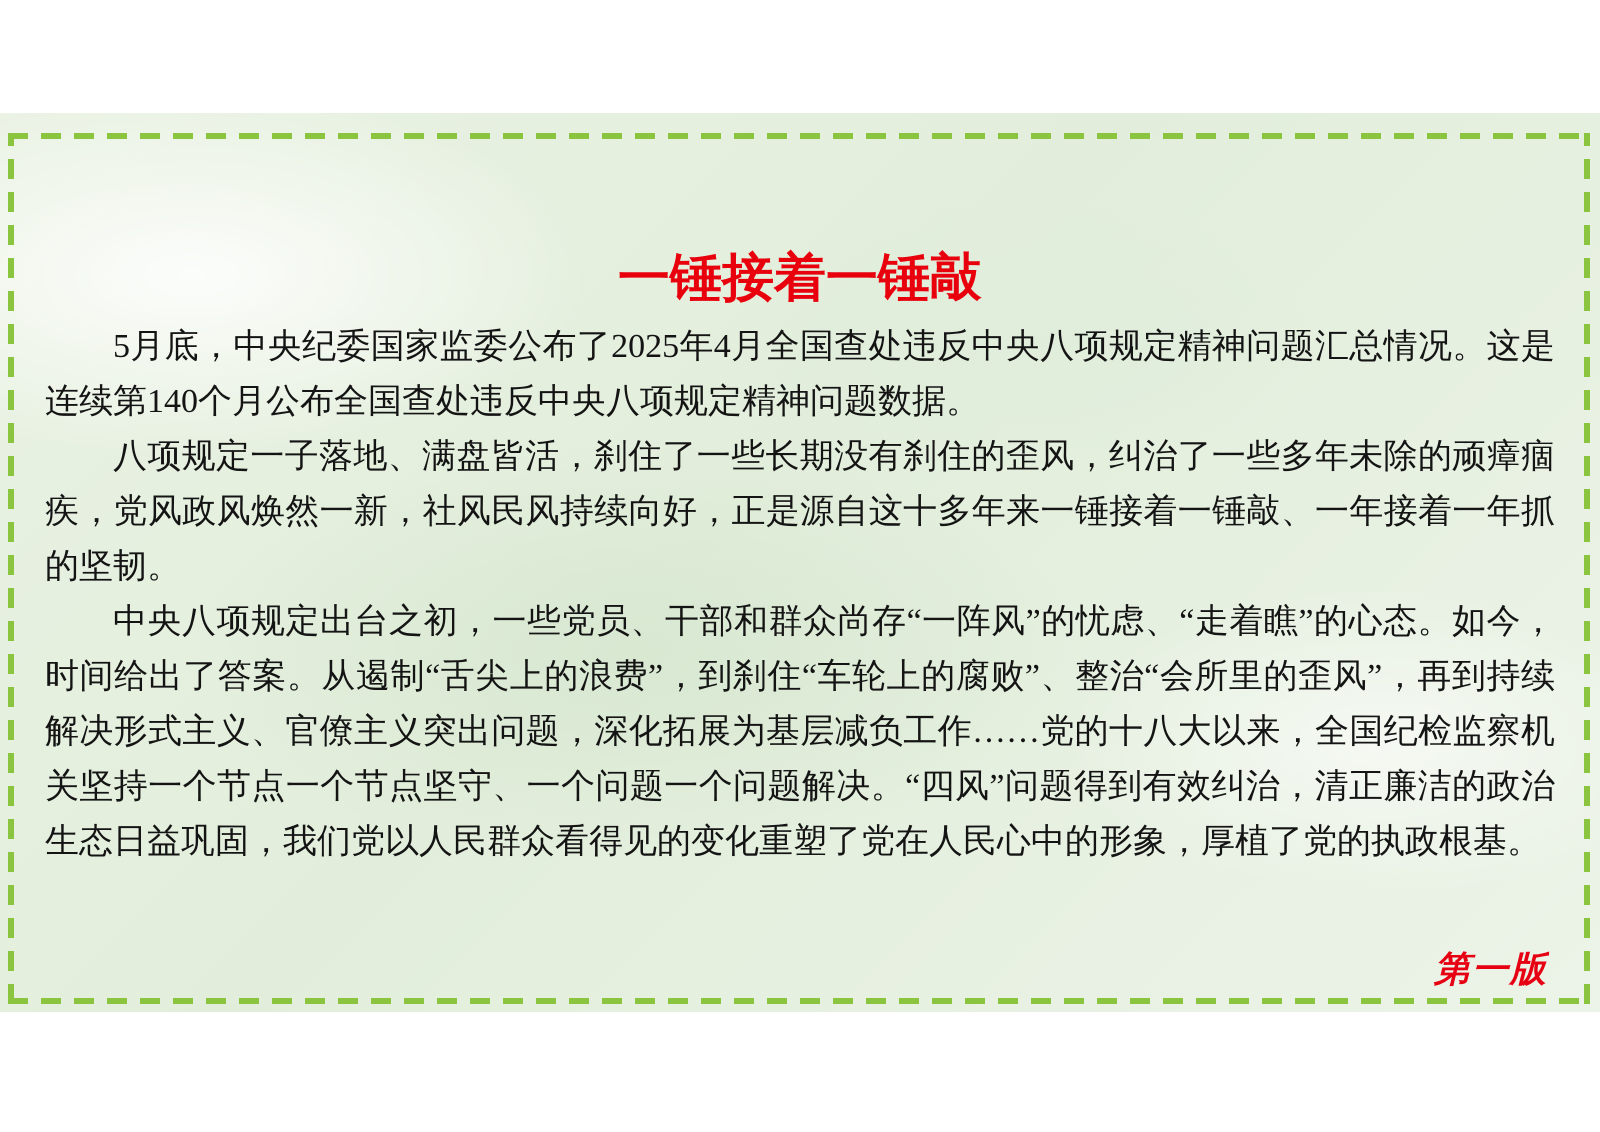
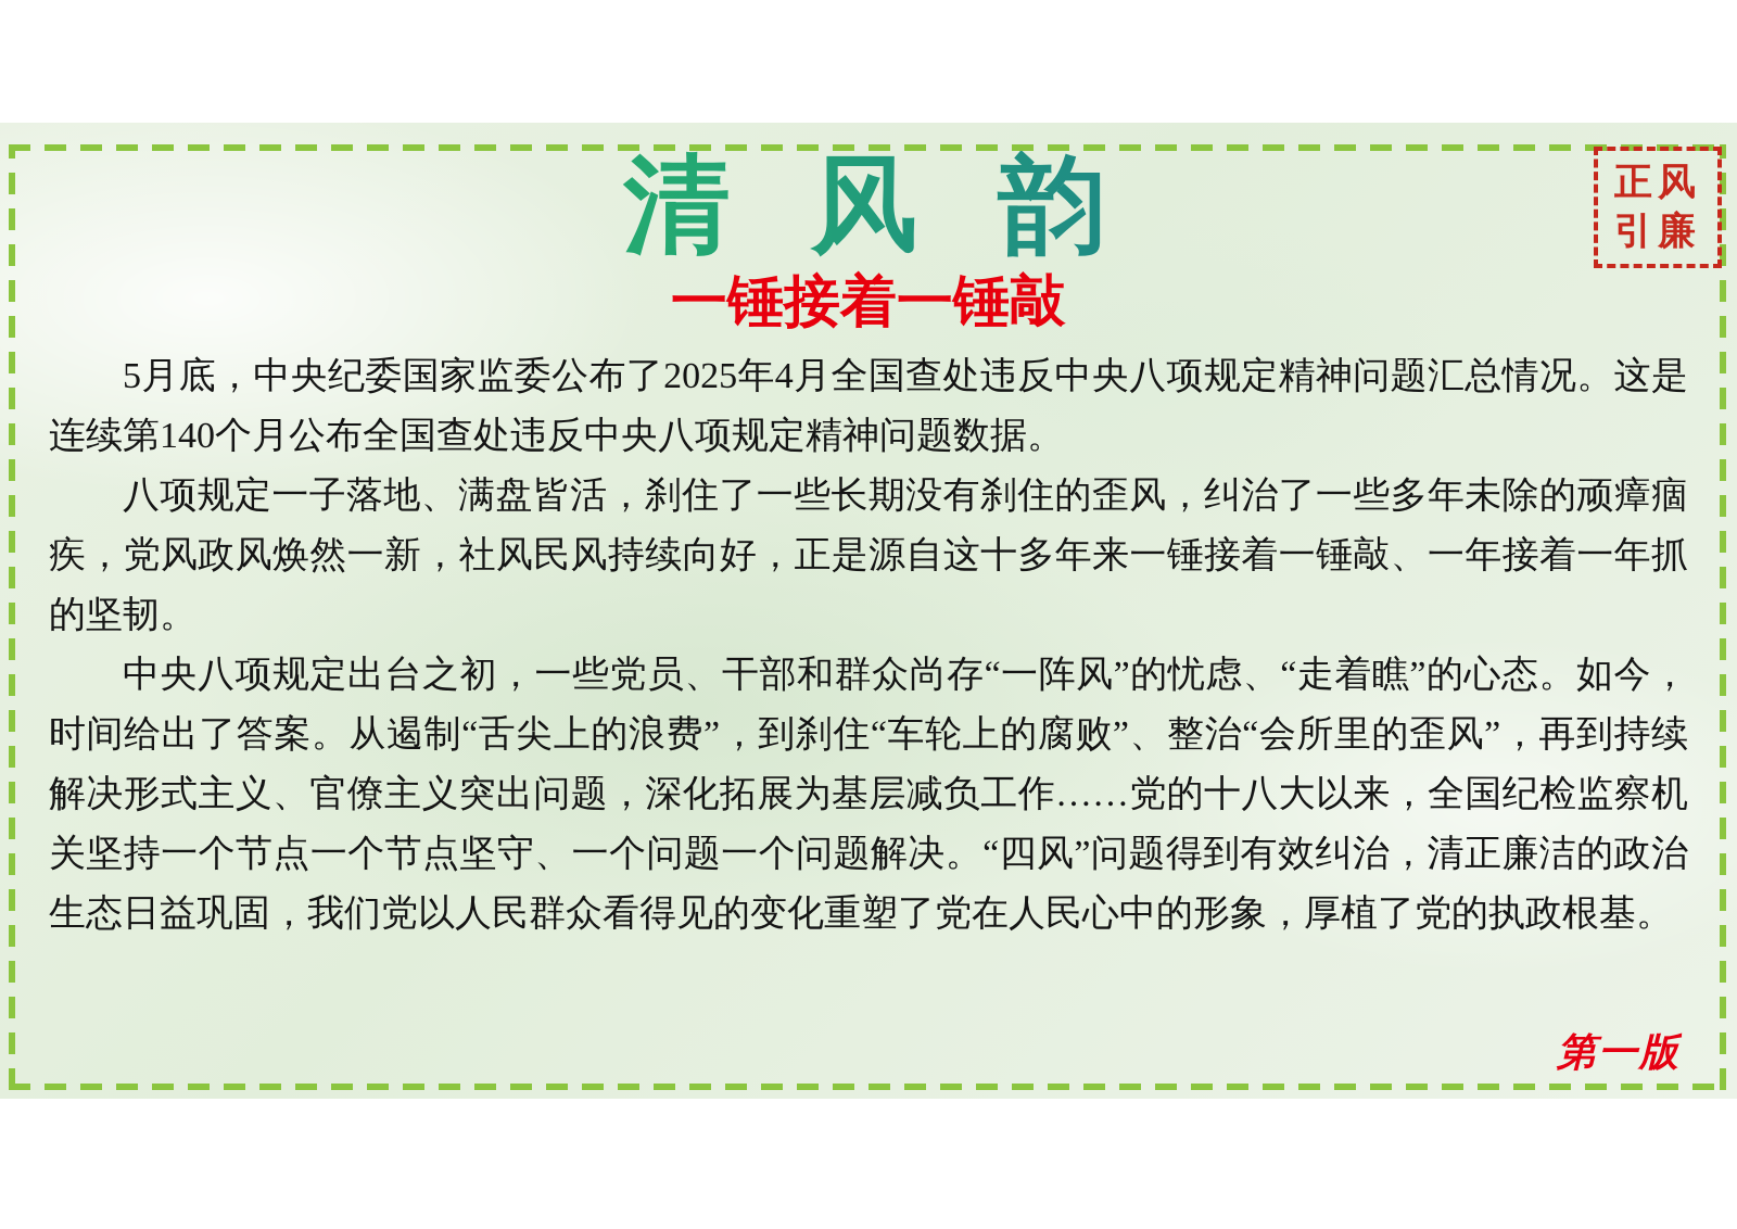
+ 清 风 韵
+ 正风
+ 引廉
  一锤接着一锤敲
  5月底，中央纪委国家监委公布了2025年4月全国查处违反中央八项规定精神问题汇总情况。这是连续第140个月公布全国查处违反中央八项规定精神问题数据。
  八项规定一子落地、满盘皆活，刹住了一些长期没有刹住的歪风，纠治了一些多年未除的顽瘴痼疾，党风政风焕然一新，社风民风持续向好，正是源自这十多年来一锤接着一锤敲、一年接着一年抓的坚韧。
  中央八项规定出台之初，一些党员、干部和群众尚存“一阵风”的忧虑、“走着瞧”的心态。如今，时间给出了答案。从遏制“舌尖上的浪费”，到刹住“车轮上的腐败”、整治“会所里的歪风”，再到持续解决形式主义、官僚主义突出问题，深化拓展为基层减负工作……党的十八大以来，全国纪检监察机关坚持一个节点一个节点坚守、一个问题一个问题解决。“四风”问题得到有效纠治，清正廉洁的政治生态日益巩固，我们党以人民群众看得见的变化重塑了党在人民心中的形象，厚植了党的执政根基。
  第一版
